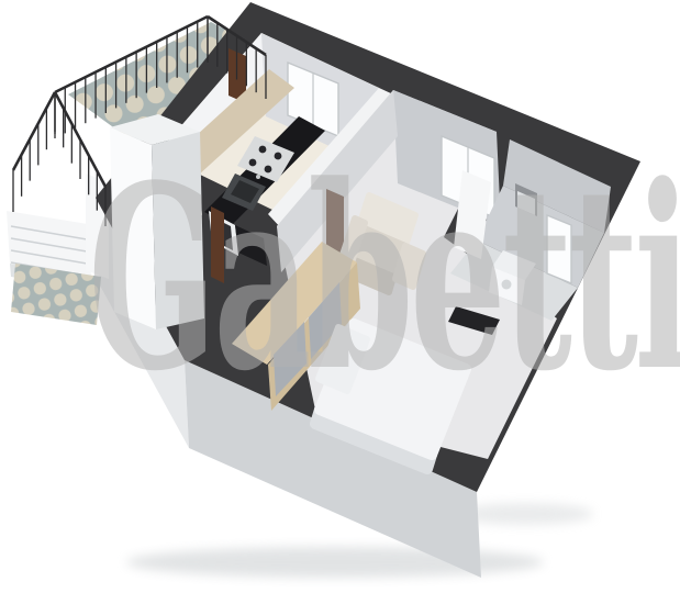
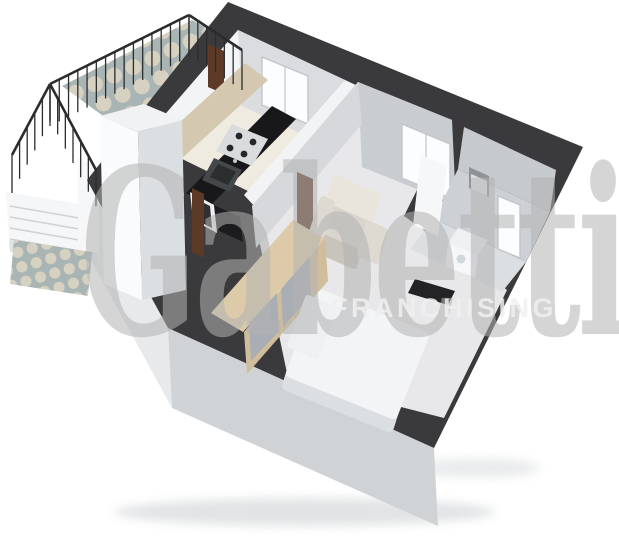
  Gabetti
+ FRANCHISING
